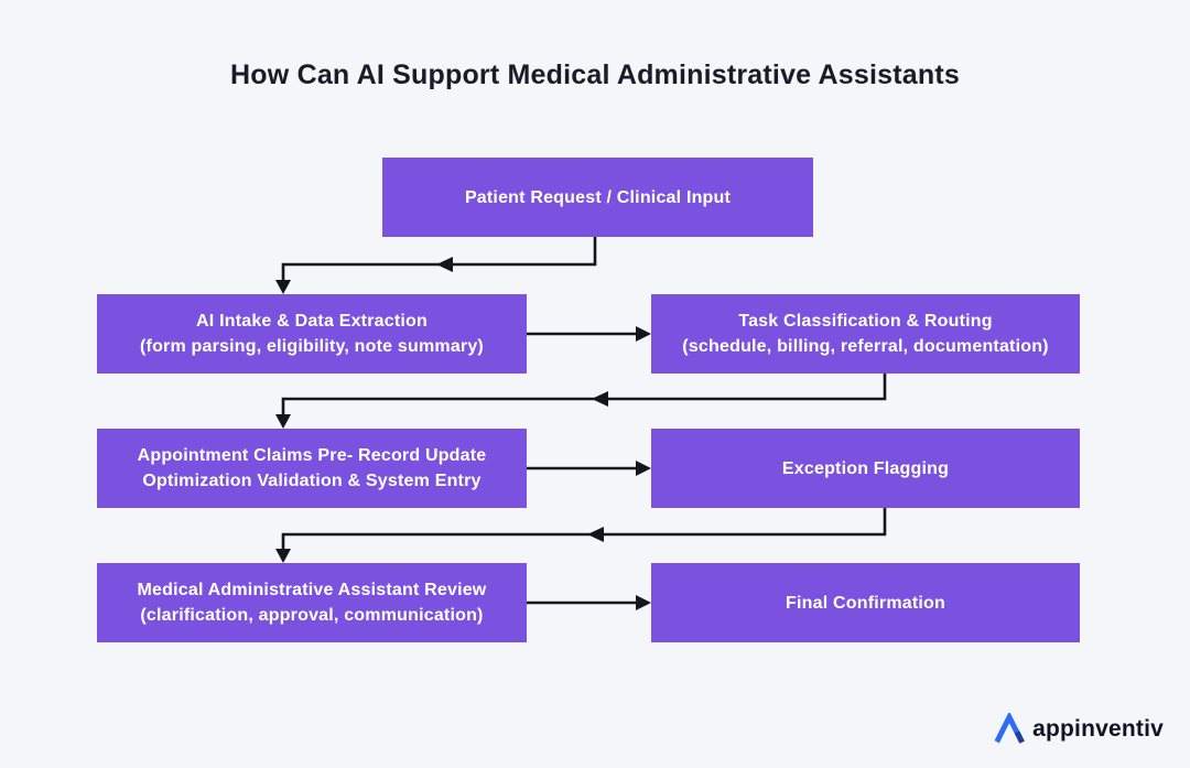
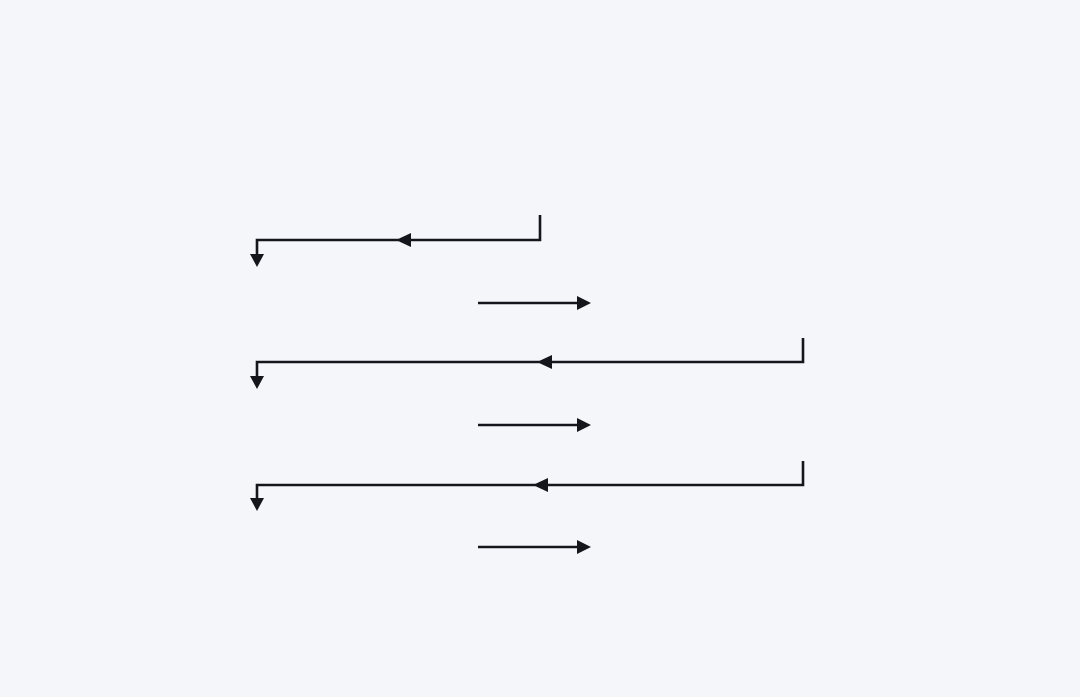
- How Can AI Support Medical Administrative Assistants
- Patient Request / Clinical Input
- AI Intake & Data Extraction
- (form parsing, eligibility, note summary)
- Task Classification & Routing
- (schedule, billing, referral, documentation)
- Appointment Claims Pre- Record Update
- Optimization Validation & System Entry
- Exception Flagging
- Medical Administrative Assistant Review
- (clarification, approval, communication)
- Final Confirmation
- appinventiv
